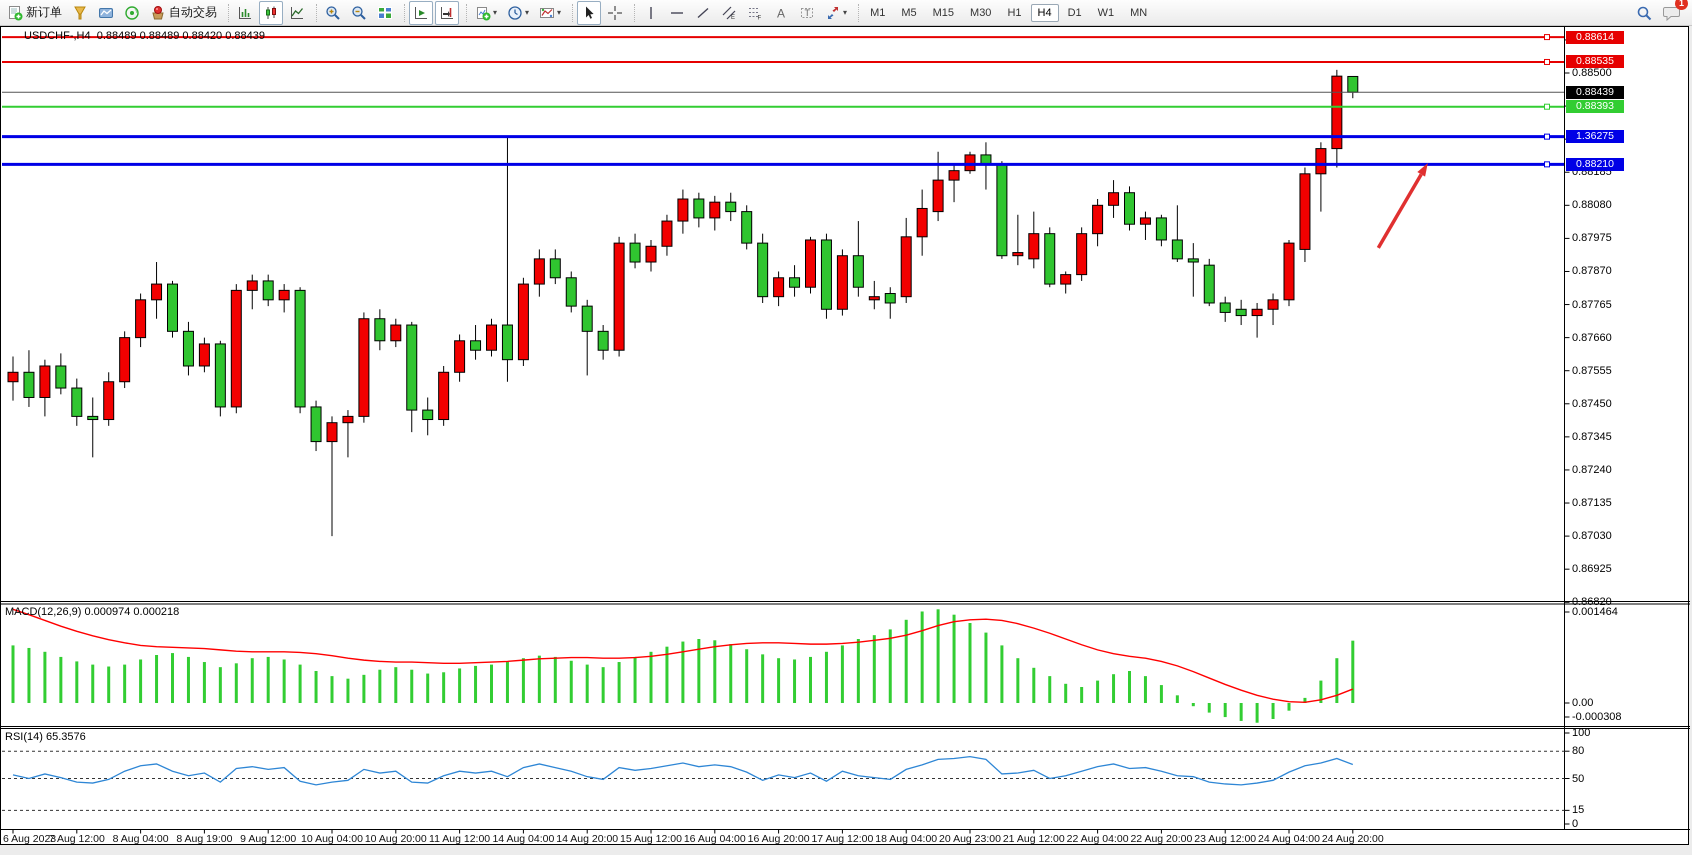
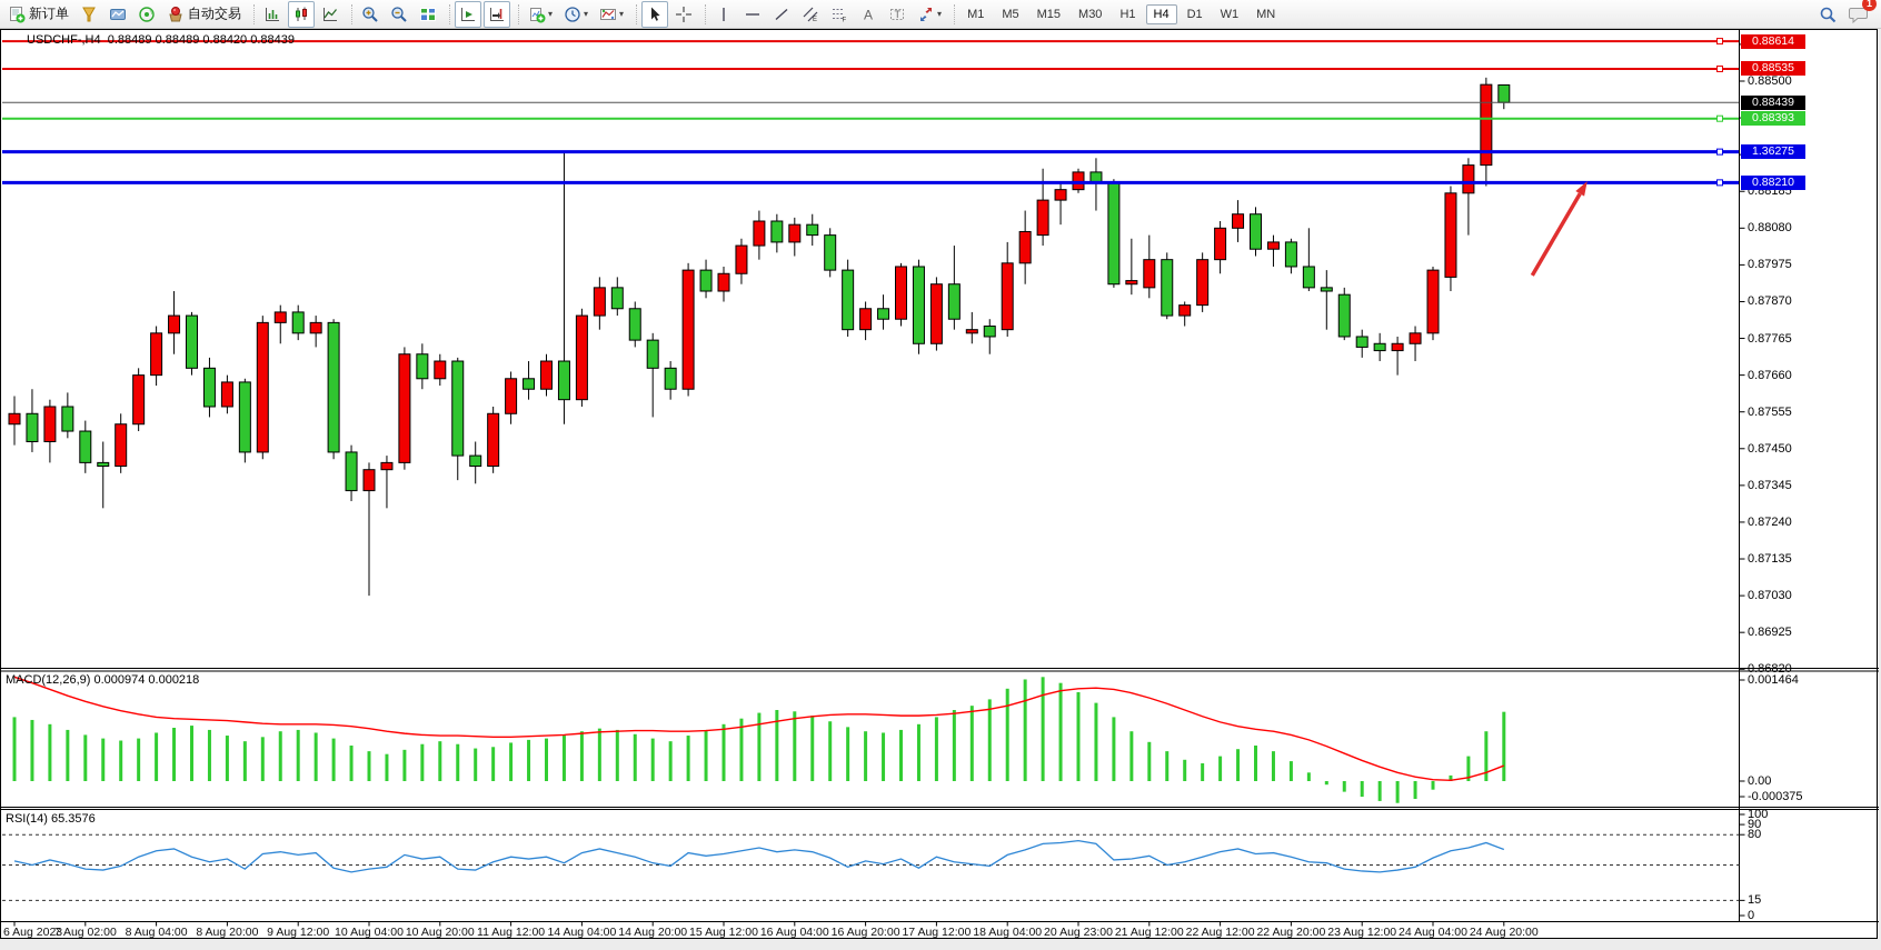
  新订单
  自动交易
  ▾
  ▾
  ▾
  A
  T
  ▾
  M1
  M5
  M15
  M30
  H1
  H4
  D1
  W1
  MN
  1
  USDCHF-,H4 0.88489 0.88489 0.88420 0.88439
  0.88500
  0.88185
  0.88080
  0.87975
  0.87870
  0.87765
  0.87660
  0.87555
  0.87450
  0.87345
  0.87240
  0.87135
  0.87030
  0.86925
  0.86820
  MACD(12,26,9) 0.000974 0.000218
  0.001464
  0.00
- -0.000308
+ -0.000375
  RSI(14) 65.3576
  100
  80
- 50
+ 90
  15
  0
  0.88614
  0.88535
  0.88393
  1.36275
  0.88210
  0.88439
  6 Aug 2023
- 7 Aug 12:00
+ 7 Aug 02:00
  8 Aug 04:00
- 8 Aug 19:00
+ 8 Aug 20:00
  9 Aug 12:00
  10 Aug 04:00
  10 Aug 20:00
  11 Aug 12:00
  14 Aug 04:00
  14 Aug 20:00
  15 Aug 12:00
  16 Aug 04:00
  16 Aug 20:00
  17 Aug 12:00
  18 Aug 04:00
  20 Aug 23:00
  21 Aug 12:00
- 22 Aug 04:00
+ 22 Aug 12:00
  22 Aug 20:00
  23 Aug 12:00
  24 Aug 04:00
  24 Aug 20:00
